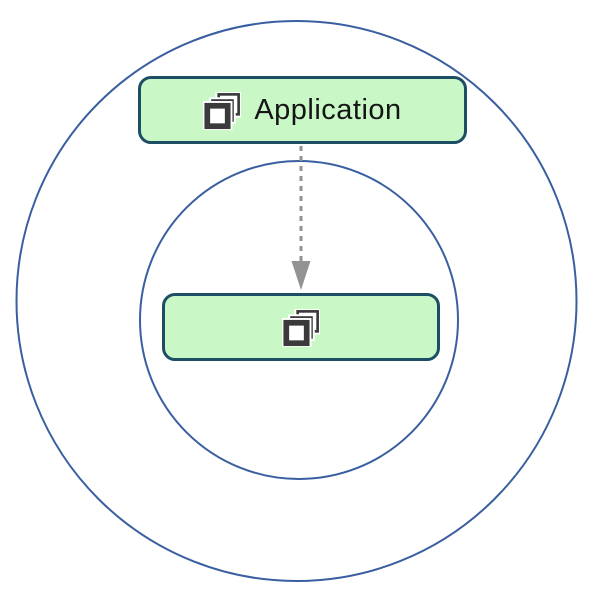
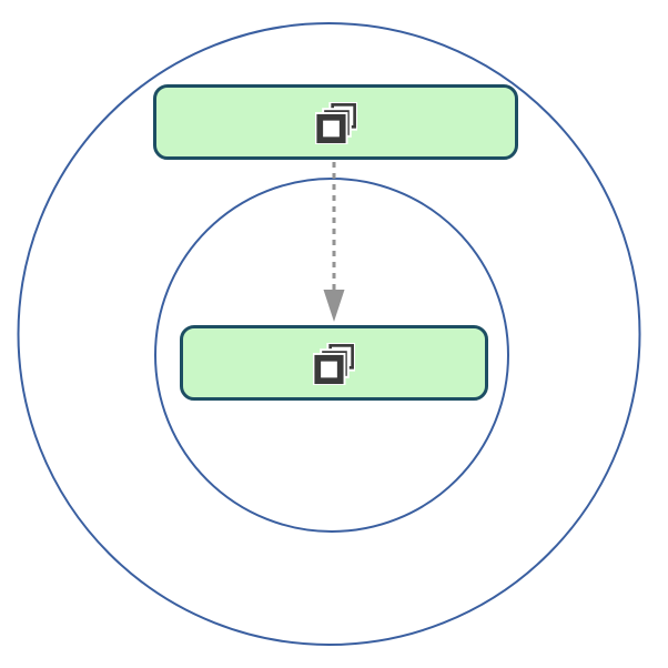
- Application
